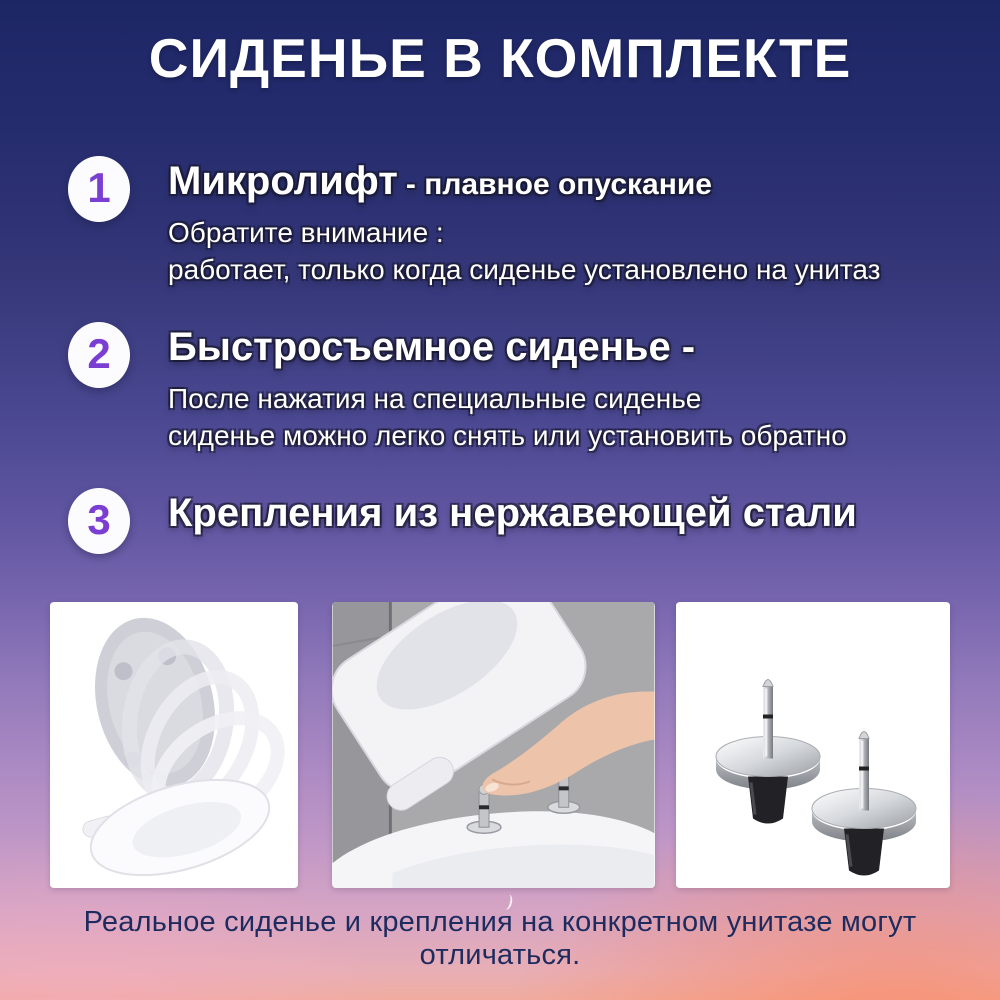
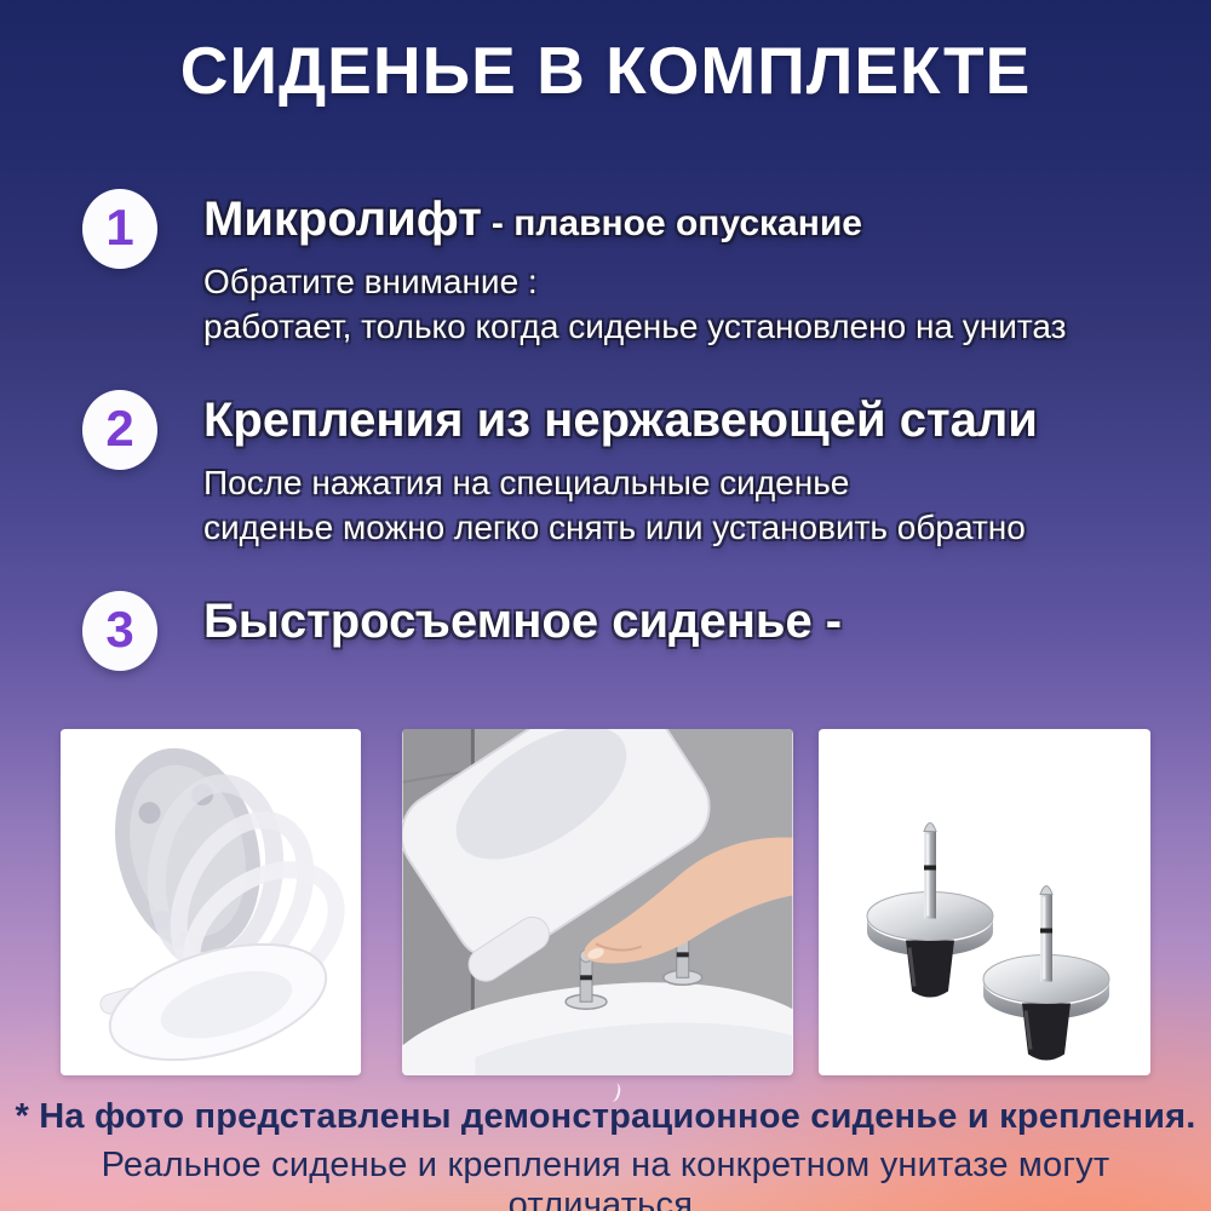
  СИДЕНЬЕ В КОМПЛЕКТЕ
  1
  Микролифт - плавное опускание
  Обратите внимание :
  работает, только когда сиденье установлено на унитаз
  2
- Быстросъемное сиденье -
+ Крепления из нержавеющей стали
  После нажатия на специальные сиденье
  сиденье можно легко снять или установить обратно
  3
- Крепления из нержавеющей стали
+ Быстросъемное сиденье -
+ * На фото представлены демонстрационное сиденье и крепления.
  Реальное сиденье и крепления на конкретном унитазе могут отличаться.
